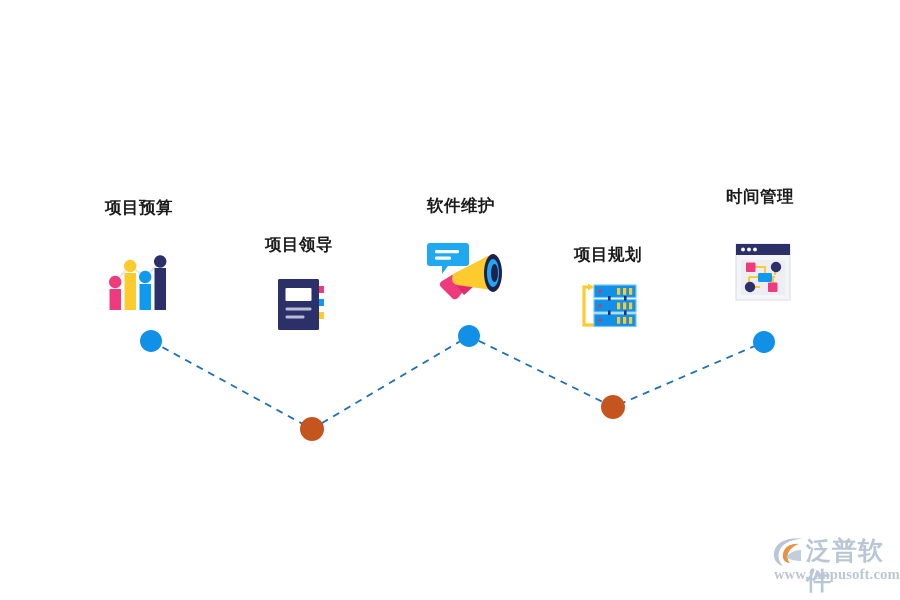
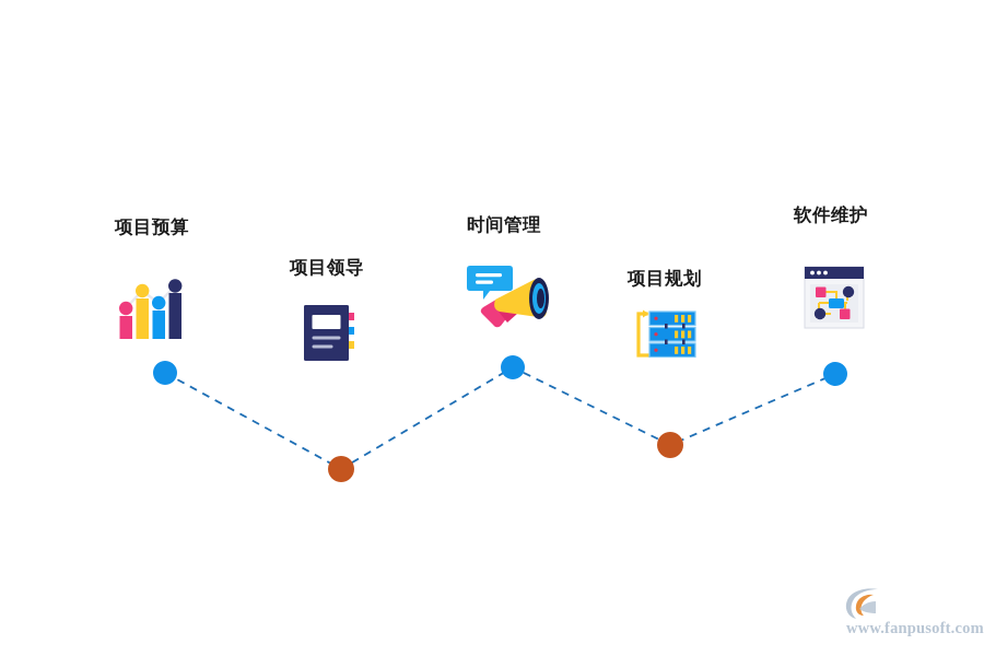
  项目预算
  项目领导
- 软件维护
+ 时间管理
  项目规划
- 时间管理
+ 软件维护
- 泛普软件
  www.fanpusoft.com
